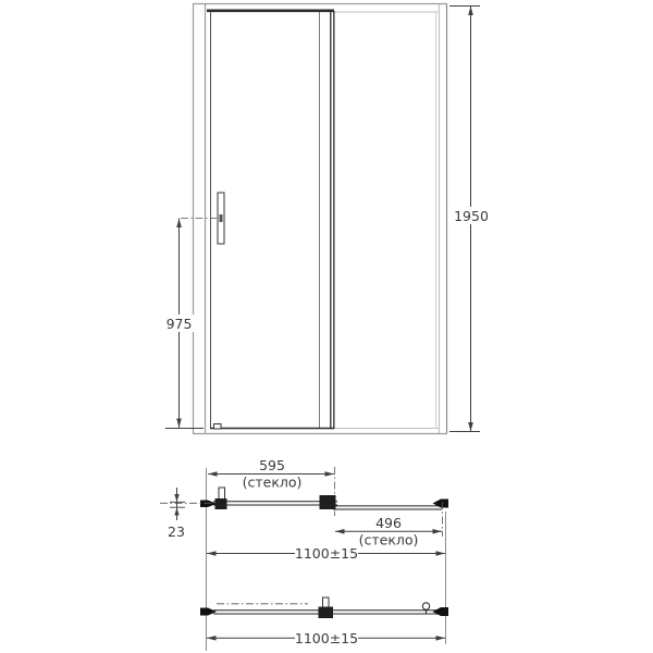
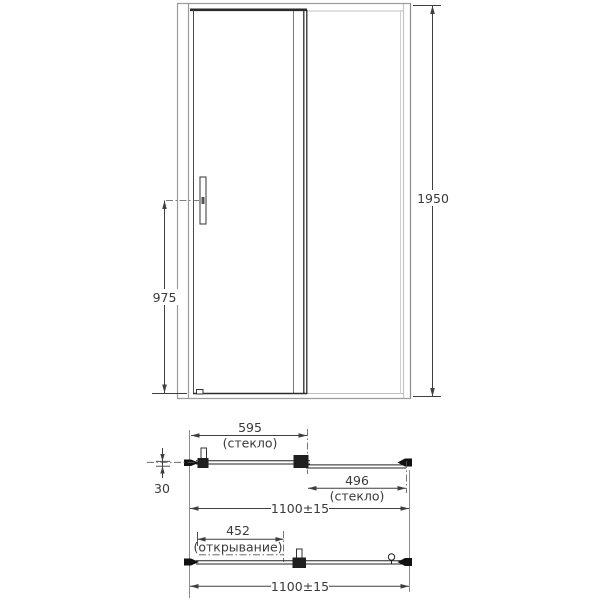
  975
  1950
  595
  (стекло)
- 23
+ 30
  496
  (стекло)
  1100±15
+ 452
+ (открывание)
  1100±15
